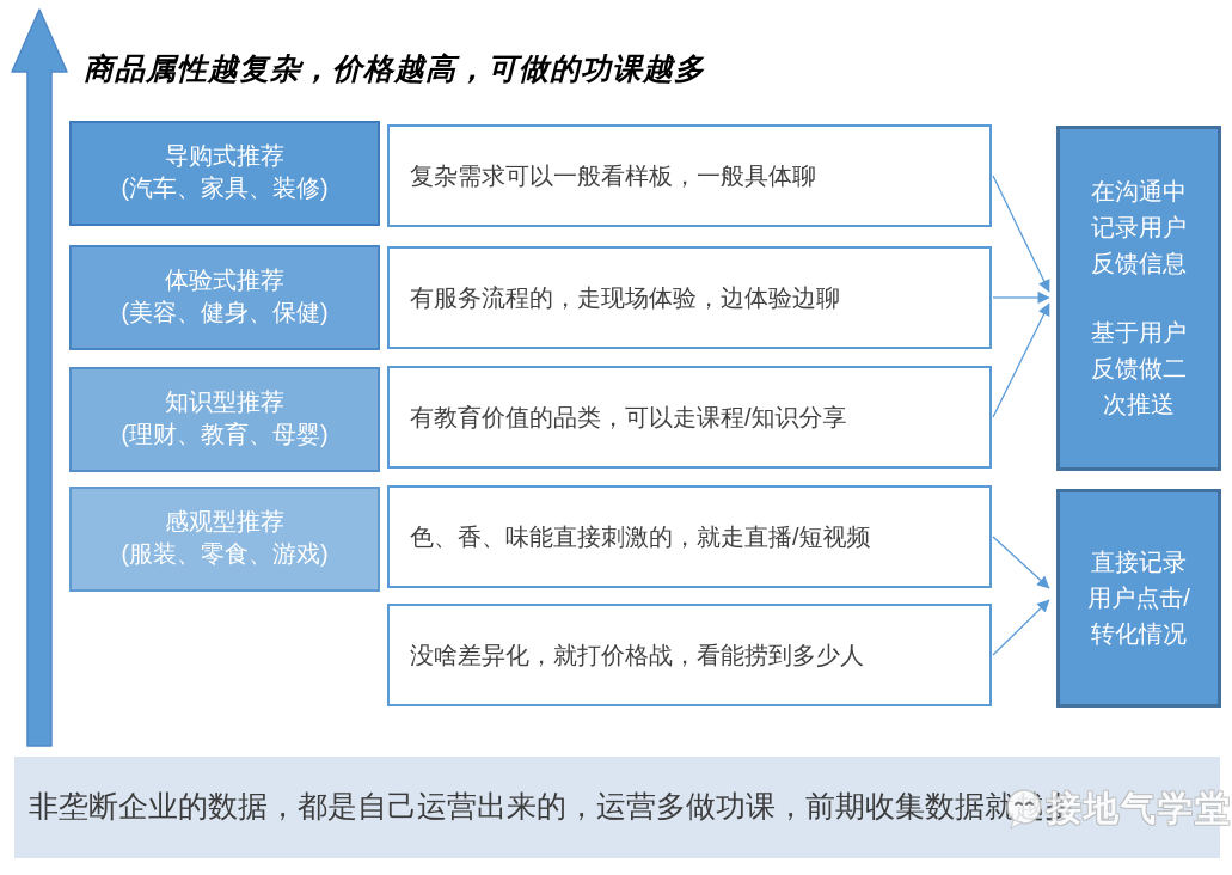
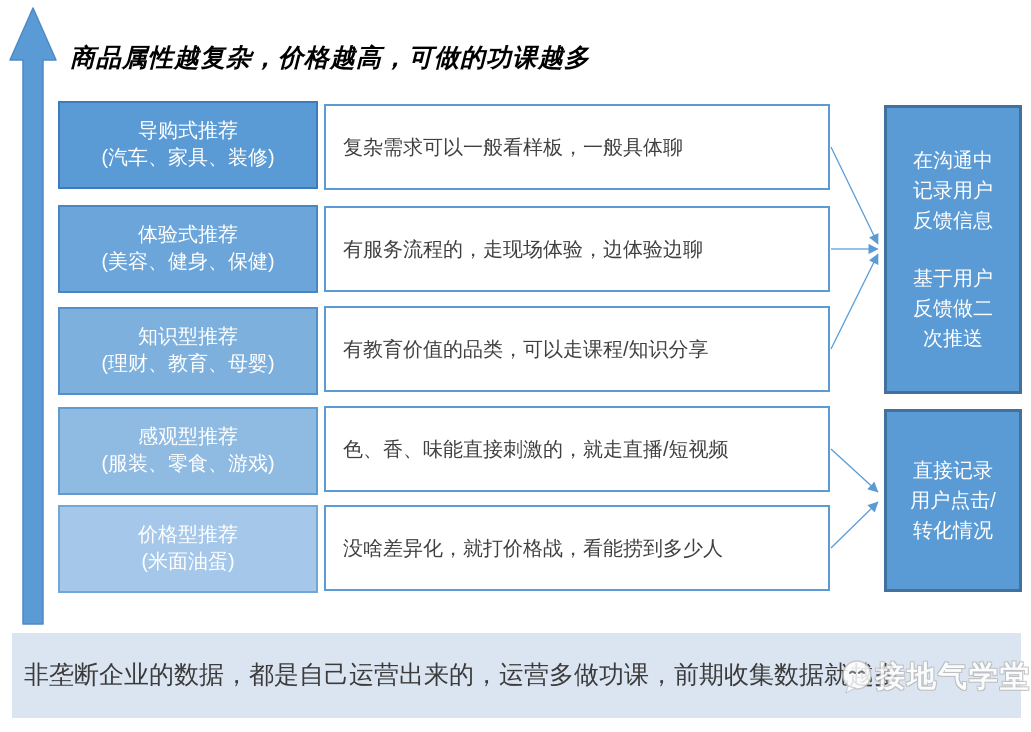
  商品属性越复杂，价格越高，可做的功课越多
  导购式推荐
  (汽车、家具、装修)
  体验式推荐
  (美容、健身、保健)
  知识型推荐
  (理财、教育、母婴)
  感观型推荐
  (服装、零食、游戏)
+ 价格型推荐
+ (米面油蛋)
  复杂需求可以一般看样板，一般具体聊
  有服务流程的，走现场体验，边体验边聊
  有教育价值的品类，可以走课程/知识分享
  色、香、味能直接刺激的，就走直播/短视频
  没啥差异化，就打价格战，看能捞到多少人
  在沟通中
  记录用户
  反馈信息
  基于用户
  反馈做二
  次推送
  直接记录
  用户点击/
  转化情况
  非垄断企业的数据，都是自己运营出来的，运营多做功课，前期收集数据就越多
  接地气学堂
